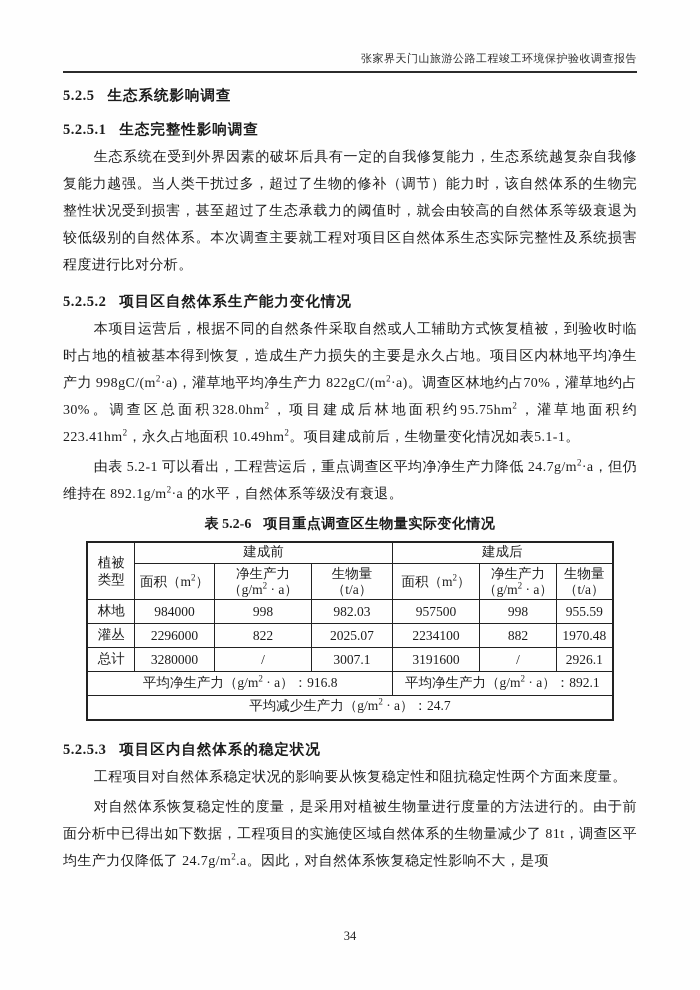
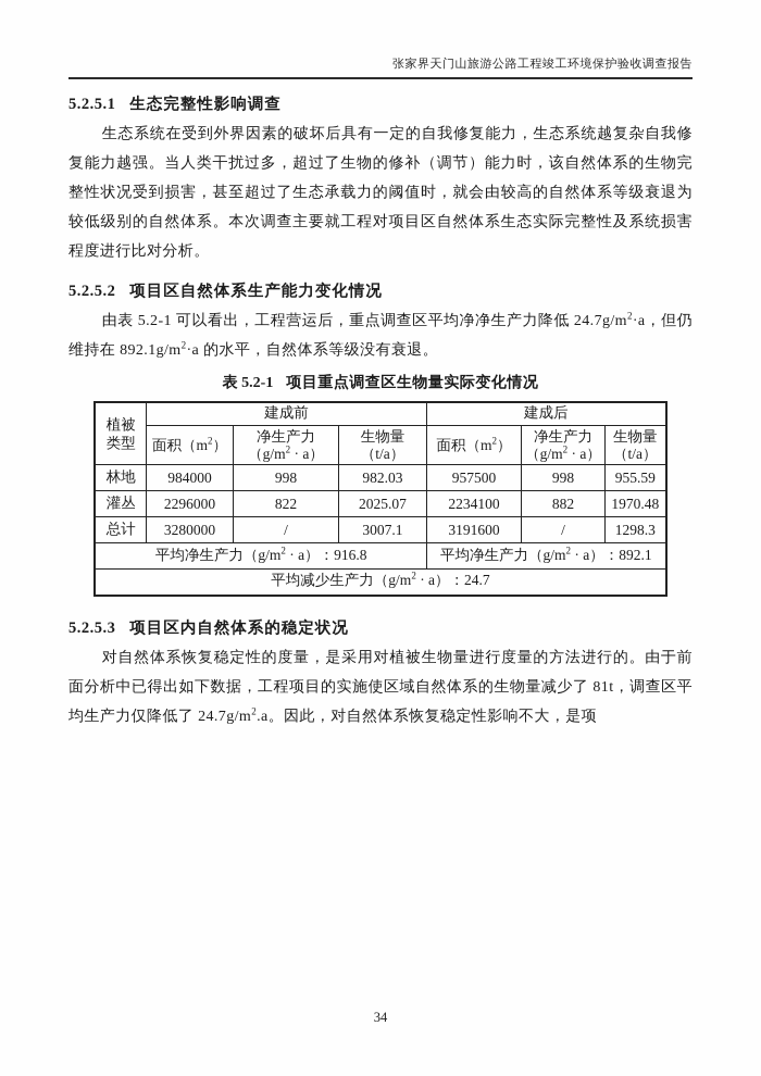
  张家界天门山旅游公路工程竣工环境保护验收调查报告
- 5.2.5 生态系统影响调查
  5.2.5.1 生态完整性影响调查
  生态系统在受到外界因素的破坏后具有一定的自我修复能力，生态系统越复杂自我修复能力越强。当人类干扰过多，超过了生物的修补（调节）能力时，该自然体系的生物完整性状况受到损害，甚至超过了生态承载力的阈值时，就会由较高的自然体系等级衰退为较低级别的自然体系。本次调查主要就工程对项目区自然体系生态实际完整性及系统损害程度进行比对分析。
  5.2.5.2 项目区自然体系生产能力变化情况
- 本项目运营后，根据不同的自然条件采取自然或人工辅助方式恢复植被，到验收时临时占地的植被基本得到恢复，造成生产力损失的主要是永久占地。项目区内林地平均净生产力 998gC/(m2·a)，灌草地平均净生产力 822gC/(m2·a)。调查区林地约占70%，灌草地约占30%。调查区总面积328.0hm2，项目建成后林地面积约95.75hm2，灌草地面积约 223.41hm2，永久占地面积 10.49hm2。项目建成前后，生物量变化情况如表5.1-1。
  由表 5.2-1 可以看出，工程营运后，重点调查区平均净净生产力降低 24.7g/m2·a，但仍维持在 892.1g/m2·a 的水平，自然体系等级没有衰退。
- 表 5.2-6 项目重点调查区生物量实际变化情况
+ 表 5.2-1 项目重点调查区生物量实际变化情况
  植被 类型	建成前	建成后
  面积（m2）	净生产力 （g/m2 · a）	生物量 （t/a）	面积（m2）	净生产力 （g/m2 · a）	生物量 （t/a）
  林地	984000	998	982.03	957500	998	955.59
  灌丛	2296000	822	2025.07	2234100	882	1970.48
- 总计	3280000	/	3007.1	3191600	/	2926.1
+ 总计	3280000	/	3007.1	3191600	/	1298.3
  平均净生产力（g/m2 · a）：916.8	平均净生产力（g/m2 · a）：892.1
  平均减少生产力（g/m2 · a）：24.7
  5.2.5.3 项目区内自然体系的稳定状况
- 工程项目对自然体系稳定状况的影响要从恢复稳定性和阻抗稳定性两个方面来度量。
  对自然体系恢复稳定性的度量，是采用对植被生物量进行度量的方法进行的。由于前面分析中已得出如下数据，工程项目的实施使区域自然体系的生物量减少了 81t，调查区平均生产力仅降低了 24.7g/m2.a。因此，对自然体系恢复稳定性影响不大，是项
  34
